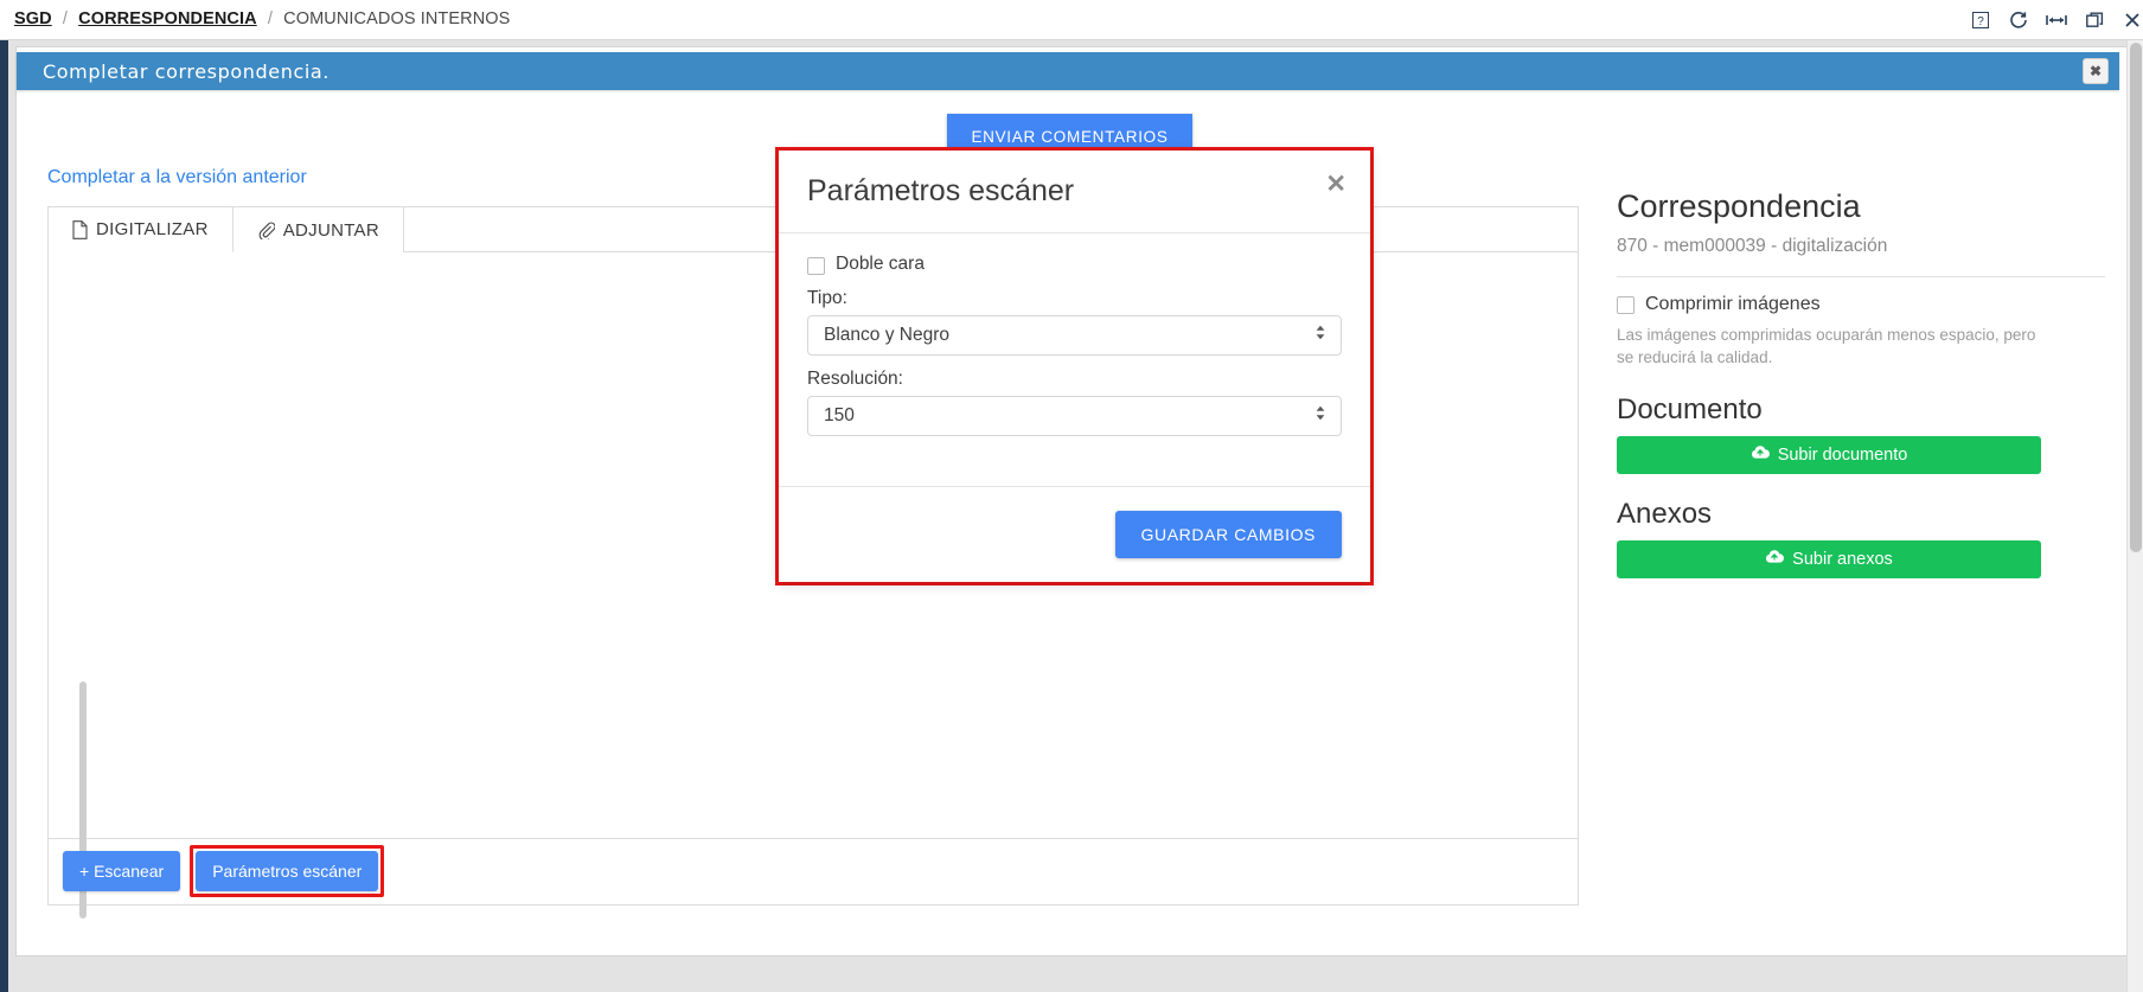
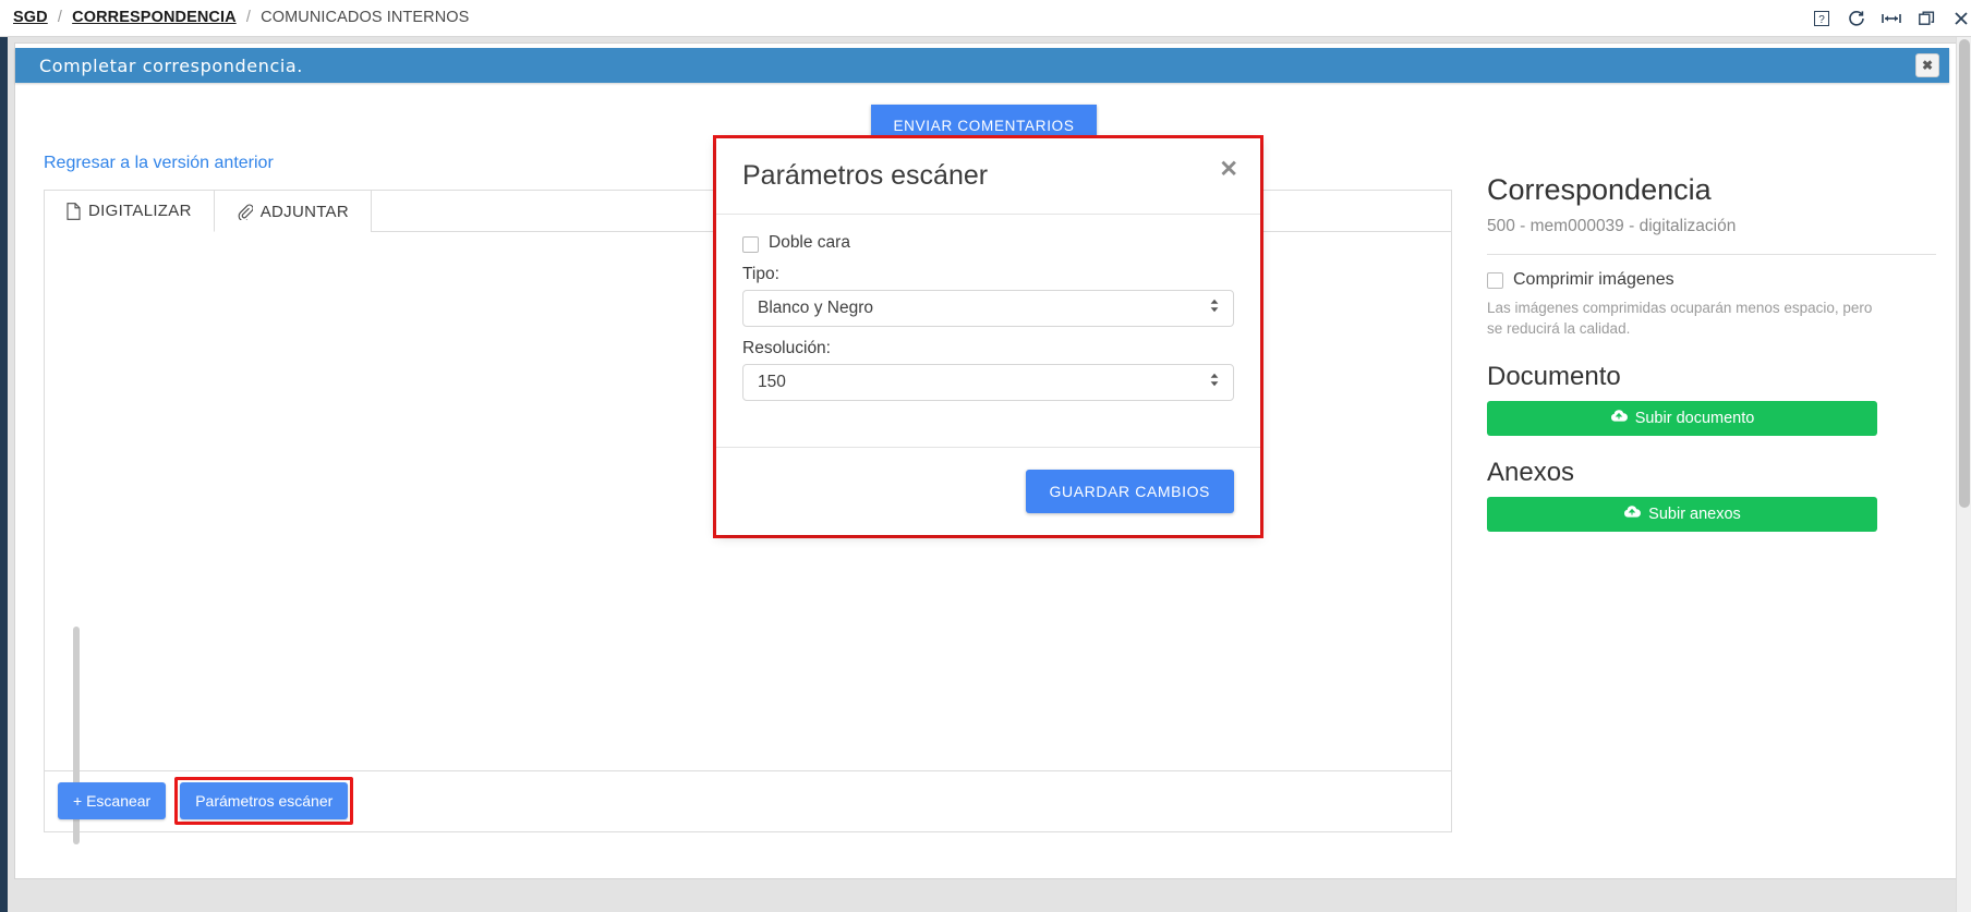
  SGD / CORRESPONDENCIA / COMUNICADOS INTERNOS
  ?
  Completar correspondencia.
  ✖
  ENVIAR COMENTARIOS
- Completar a la versión anterior
+ Regresar a la versión anterior
  DIGITALIZAR
  ADJUNTAR
  + Escanear
  Parámetros escáner
  Correspondencia
- 870 - mem000039 - digitalización
+ 500 - mem000039 - digitalización
  Comprimir imágenes
  Las imágenes comprimidas ocuparán menos espacio, pero se reducirá la calidad.
  Documento
  Subir documento
  Anexos
  Subir anexos
  Parámetros escáner
  ✕
  Doble cara
  Tipo:
  Blanco y Negro
  Resolución:
  150
  GUARDAR CAMBIOS
